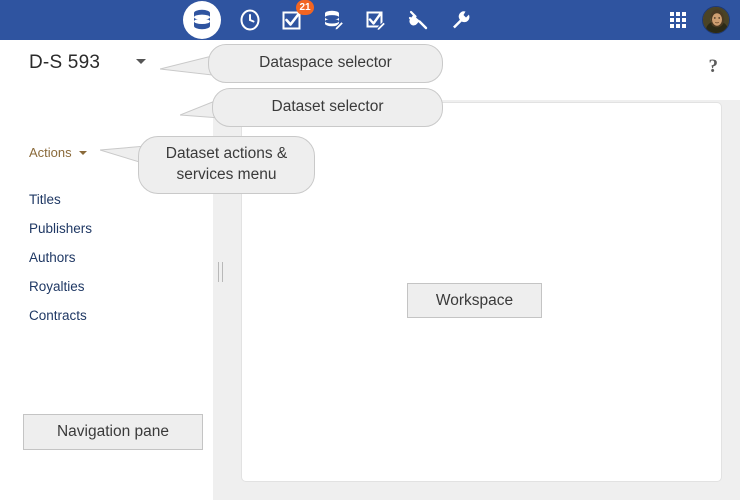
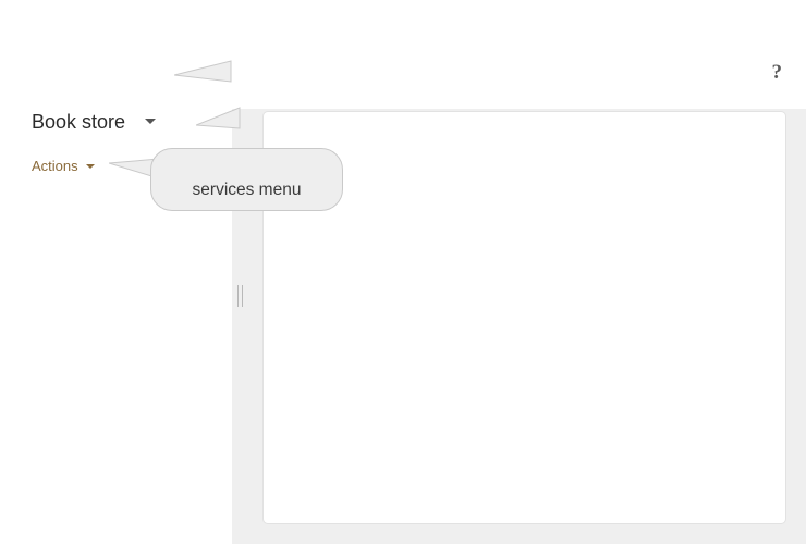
- 21
- D-S 593
  ?
+ Book store
  Actions
- Titles
- Publishers
- Authors
- Royalties
- Contracts
- Dataspace selector
- Dataset selector
- Dataset actions &
  services menu
- Workspace
- Navigation pane
